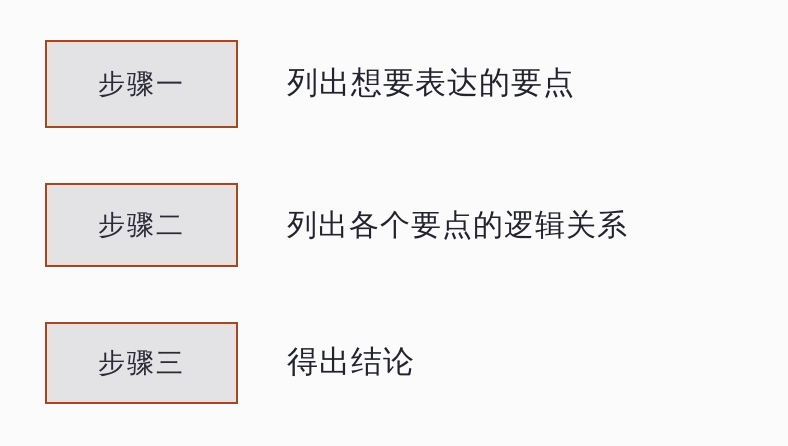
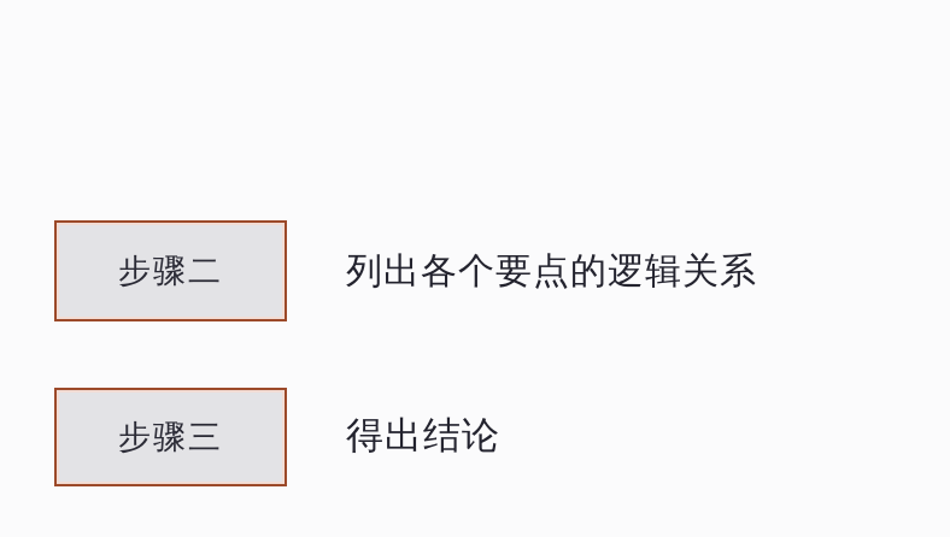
- 步骤一
- 列出想要表达的要点
  步骤二
  列出各个要点的逻辑关系
  步骤三
  得出结论
